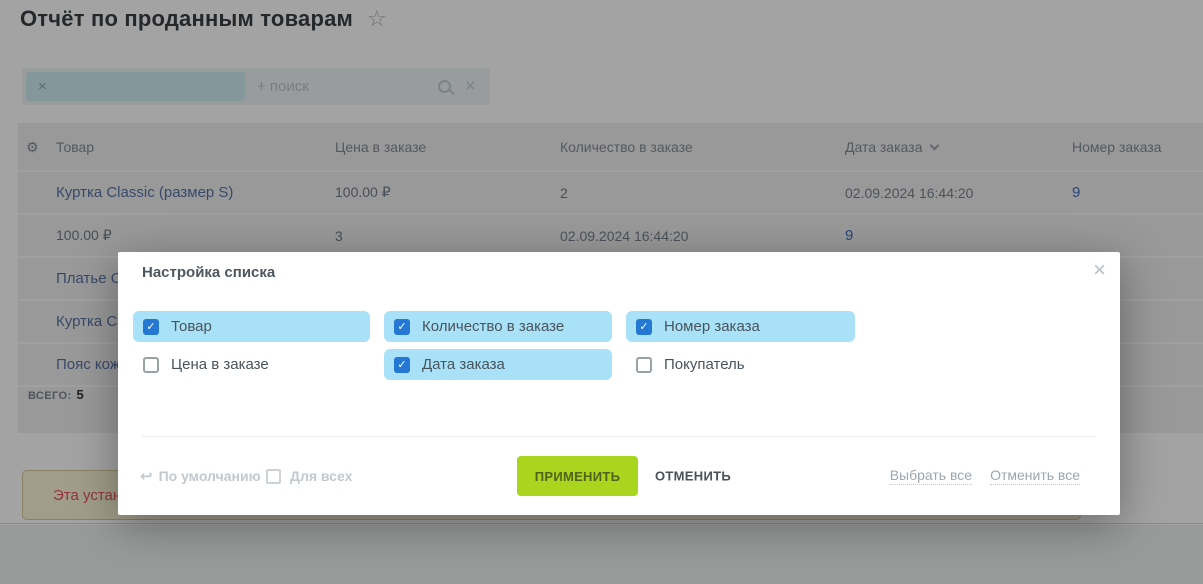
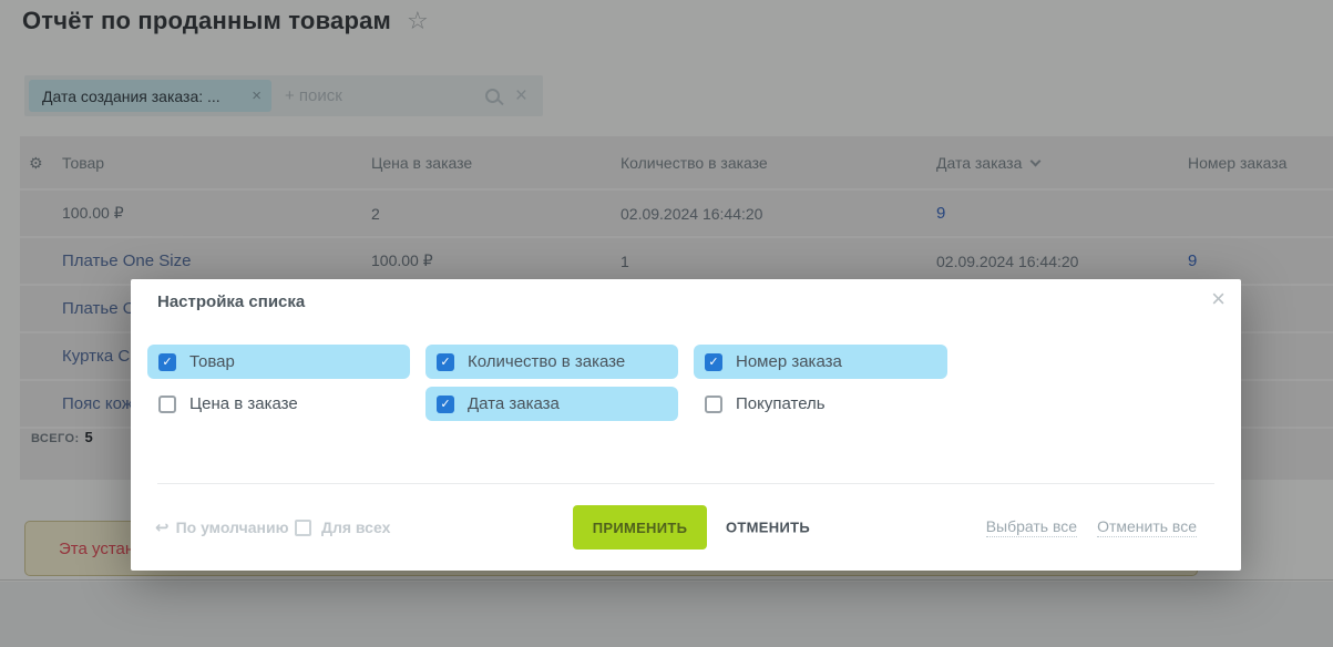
  Отчёт по проданным товарам
  ☆
+ Дата создания заказа: ...
  ×
  + поиск
  ×
  ⚙
  Товар
  Цена в заказе
  Количество в заказе
  Дата заказа
  Номер заказа
- Куртка Classic (размер S)
  100.00 ₽
  2
  02.09.2024 16:44:20
  9
+ Платье One Size
  100.00 ₽
- 3
+ 1
  02.09.2024 16:44:20
  9
  Платье O
  Куртка C
  Пояс кож
  ВСЕГО:
  5
  Настройка списка
  ×
  ✓
  Товар
  ✓
  Количество в заказе
  ✓
  Номер заказа
  Цена в заказе
  ✓
  Дата заказа
  Покупатель
  ↩
  По умолчанию
  Для всех
  ПРИМЕНИТЬ
  ОТМЕНИТЬ
  Выбрать все
  Отменить все
